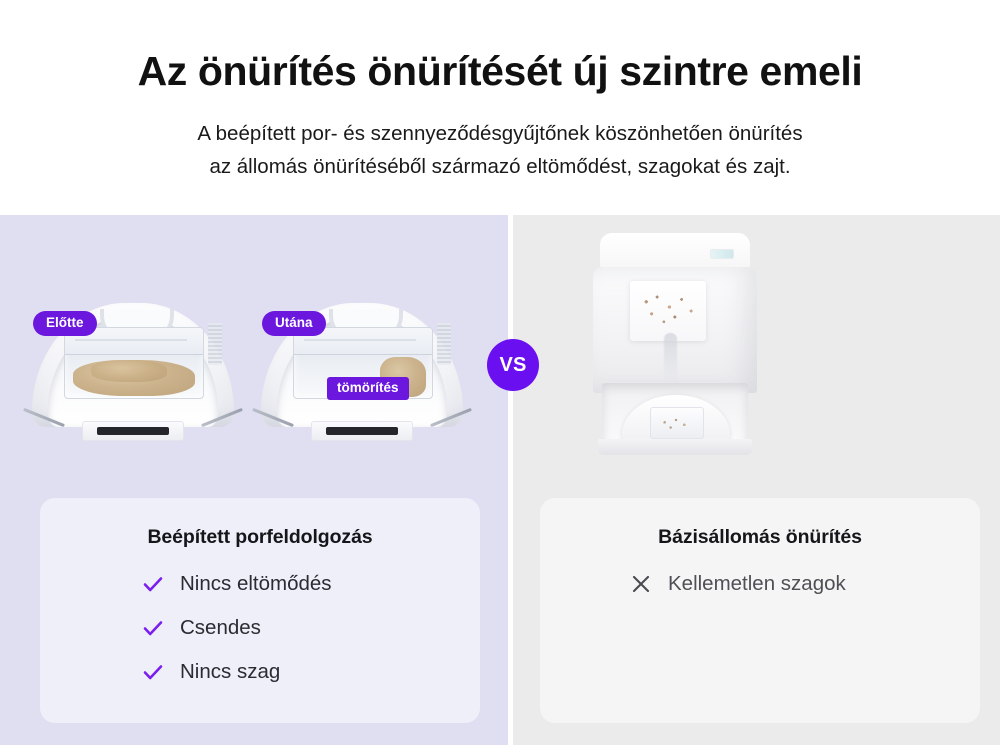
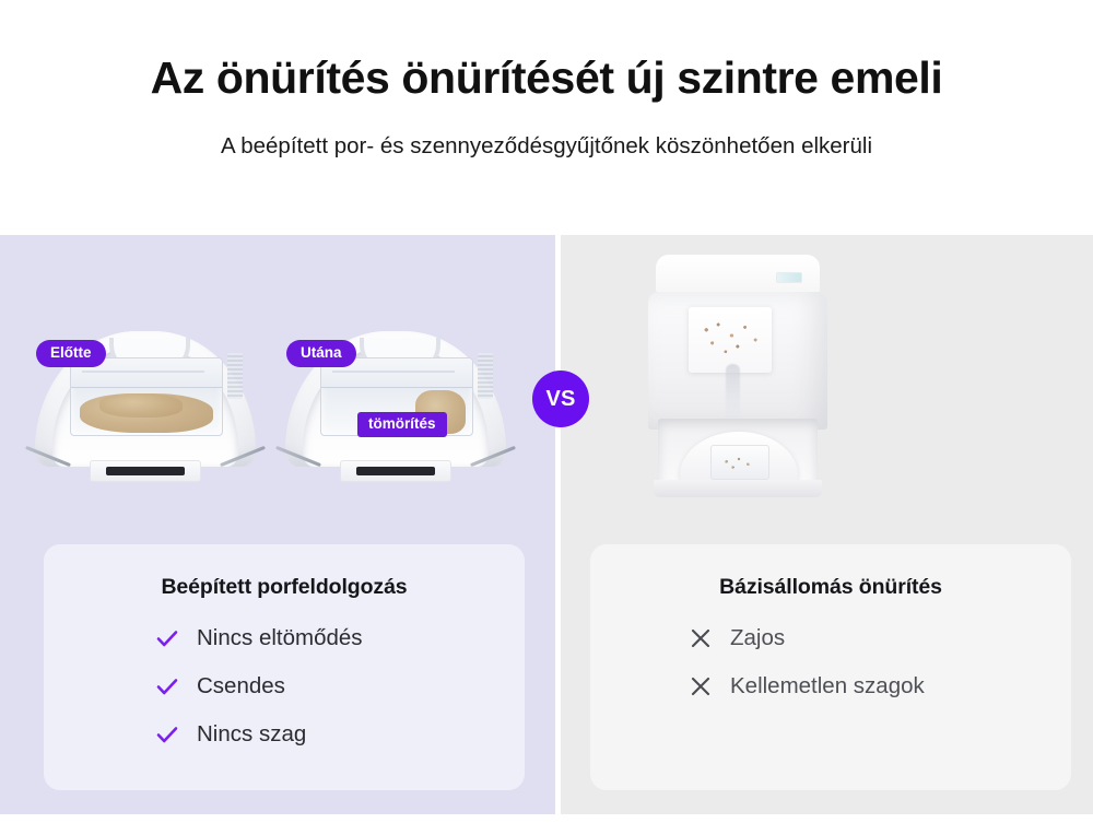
  Az önürítés önürítését új szintre emeli
- A beépített por- és szennyeződésgyűjtőnek köszönhetően önürítés
+ A beépített por- és szennyeződésgyűjtőnek köszönhetően elkerüli
- az állomás önürítéséből származó eltömődést, szagokat és zajt.
  Előtte
  Utána
  tömörítés
  VS
  Beépített porfeldolgozás
  Nincs eltömődés
  Csendes
  Nincs szag
  Bázisállomás önürítés
+ Zajos
  Kellemetlen szagok
